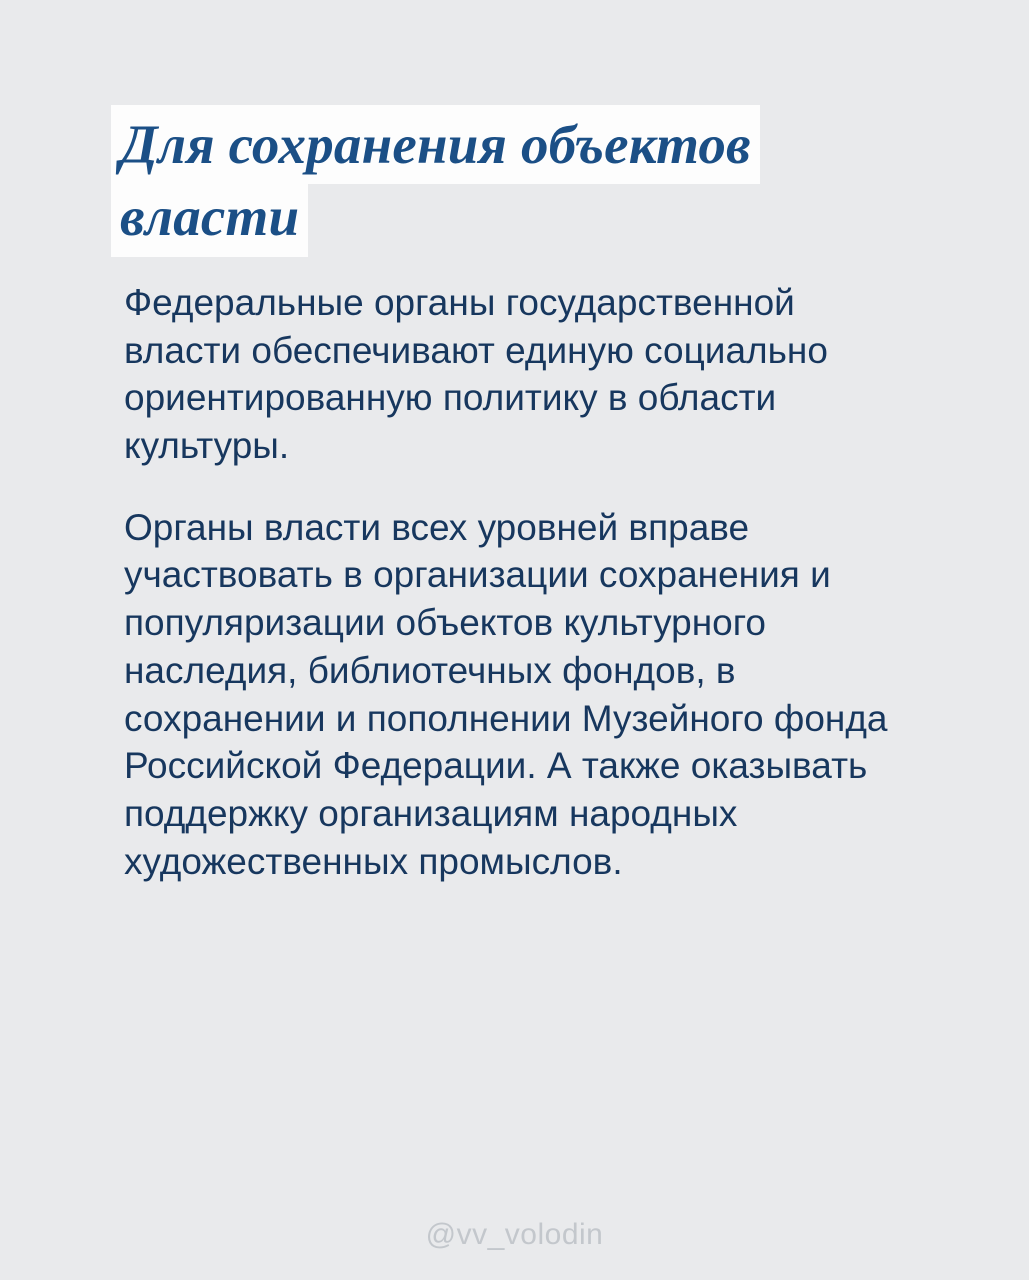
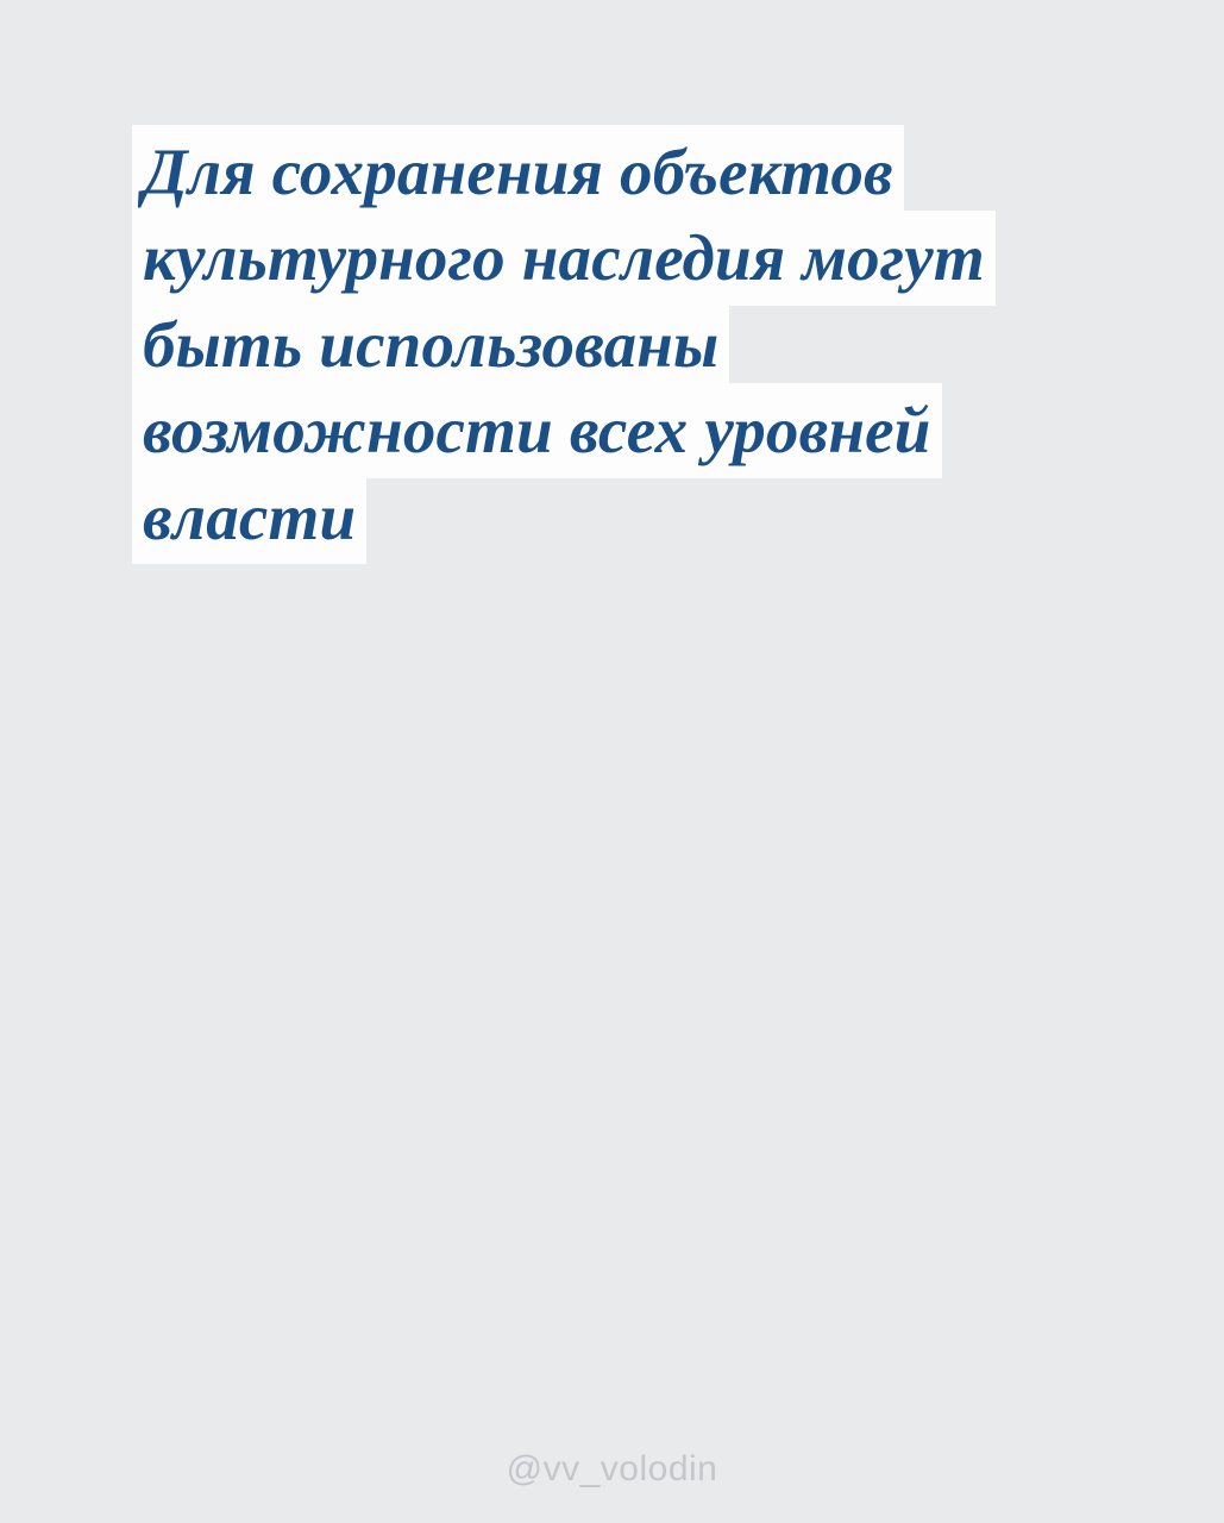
  Для сохранения объектов
+ культурного наследия могут
+ быть использованы
+ возможности всех уровней
  власти
- Федеральные органы государственной власти обеспечивают единую социально ориентированную политику в области культуры.
- Органы власти всех уровней вправе участвовать в организации сохранения и популяризации объектов культурного наследия, библиотечных фондов, в сохранении и пополнении Музейного фонда Российской Федерации. А также оказывать поддержку организациям народных художественных промыслов.
  @vv_volodin
